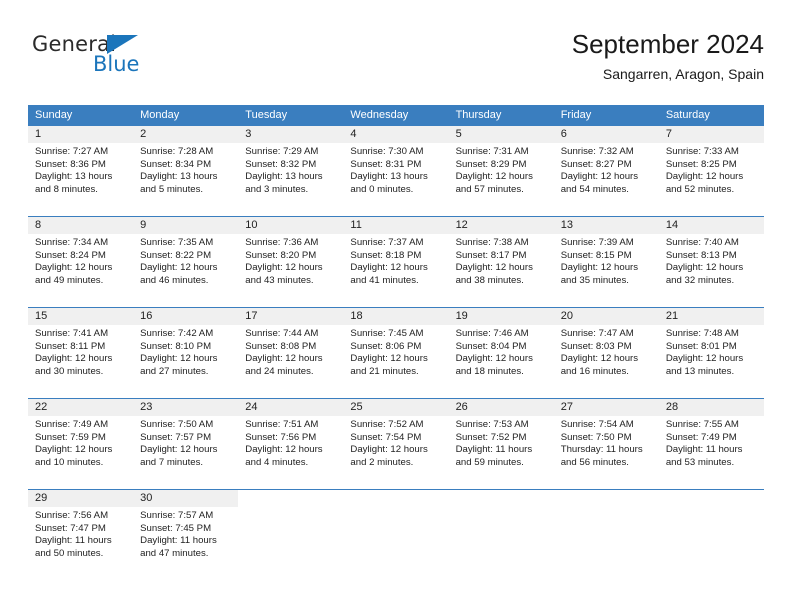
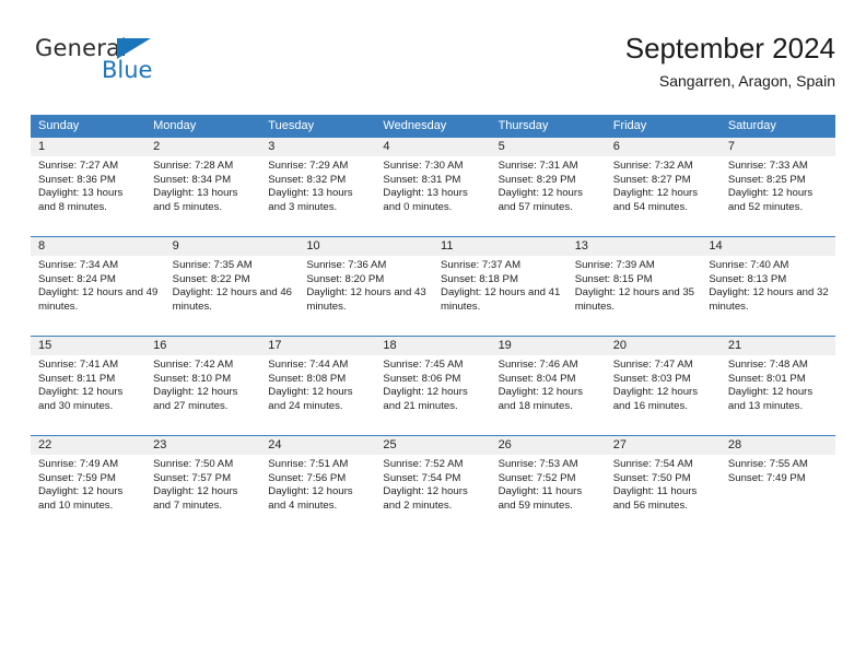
  General
  Blue
  September 2024
  Sangarren, Aragon, Spain
  Sunday
  Monday
  Tuesday
  Wednesday
  Thursday
  Friday
  Saturday
  1
  Sunrise: 7:27 AM
  Sunset: 8:36 PM
  Daylight: 13 hours and 8 minutes.
  2
  Sunrise: 7:28 AM
  Sunset: 8:34 PM
  Daylight: 13 hours and 5 minutes.
  3
  Sunrise: 7:29 AM
  Sunset: 8:32 PM
  Daylight: 13 hours and 3 minutes.
  4
  Sunrise: 7:30 AM
  Sunset: 8:31 PM
  Daylight: 13 hours and 0 minutes.
  5
  Sunrise: 7:31 AM
  Sunset: 8:29 PM
  Daylight: 12 hours and 57 minutes.
  6
  Sunrise: 7:32 AM
  Sunset: 8:27 PM
  Daylight: 12 hours and 54 minutes.
  7
  Sunrise: 7:33 AM
  Sunset: 8:25 PM
  Daylight: 12 hours and 52 minutes.
  8
  Sunrise: 7:34 AM
  Sunset: 8:24 PM
  Daylight: 12 hours and 49 minutes.
  9
  Sunrise: 7:35 AM
  Sunset: 8:22 PM
  Daylight: 12 hours and 46 minutes.
  10
  Sunrise: 7:36 AM
  Sunset: 8:20 PM
  Daylight: 12 hours and 43 minutes.
  11
  Sunrise: 7:37 AM
  Sunset: 8:18 PM
  Daylight: 12 hours and 41 minutes.
- 12
- Sunrise: 7:38 AM
- Sunset: 8:17 PM
- Daylight: 12 hours and 38 minutes.
  13
  Sunrise: 7:39 AM
  Sunset: 8:15 PM
  Daylight: 12 hours and 35 minutes.
  14
  Sunrise: 7:40 AM
  Sunset: 8:13 PM
  Daylight: 12 hours and 32 minutes.
  15
  Sunrise: 7:41 AM
  Sunset: 8:11 PM
  Daylight: 12 hours and 30 minutes.
  16
  Sunrise: 7:42 AM
  Sunset: 8:10 PM
  Daylight: 12 hours and 27 minutes.
  17
  Sunrise: 7:44 AM
  Sunset: 8:08 PM
  Daylight: 12 hours and 24 minutes.
  18
  Sunrise: 7:45 AM
  Sunset: 8:06 PM
  Daylight: 12 hours and 21 minutes.
  19
  Sunrise: 7:46 AM
  Sunset: 8:04 PM
  Daylight: 12 hours and 18 minutes.
  20
  Sunrise: 7:47 AM
  Sunset: 8:03 PM
  Daylight: 12 hours and 16 minutes.
  21
  Sunrise: 7:48 AM
  Sunset: 8:01 PM
  Daylight: 12 hours and 13 minutes.
  22
  Sunrise: 7:49 AM
  Sunset: 7:59 PM
  Daylight: 12 hours and 10 minutes.
  23
  Sunrise: 7:50 AM
  Sunset: 7:57 PM
  Daylight: 12 hours and 7 minutes.
  24
  Sunrise: 7:51 AM
  Sunset: 7:56 PM
  Daylight: 12 hours and 4 minutes.
  25
  Sunrise: 7:52 AM
  Sunset: 7:54 PM
  Daylight: 12 hours and 2 minutes.
  26
  Sunrise: 7:53 AM
  Sunset: 7:52 PM
  Daylight: 11 hours and 59 minutes.
  27
  Sunrise: 7:54 AM
  Sunset: 7:50 PM
- Thursday: 11 hours and 56 minutes.
+ Daylight: 11 hours and 56 minutes.
  28
  Sunrise: 7:55 AM
  Sunset: 7:49 PM
- Daylight: 11 hours and 53 minutes.
- 29
- Sunrise: 7:56 AM
- Sunset: 7:47 PM
- Daylight: 11 hours and 50 minutes.
- 30
- Sunrise: 7:57 AM
- Sunset: 7:45 PM
- Daylight: 11 hours and 47 minutes.
